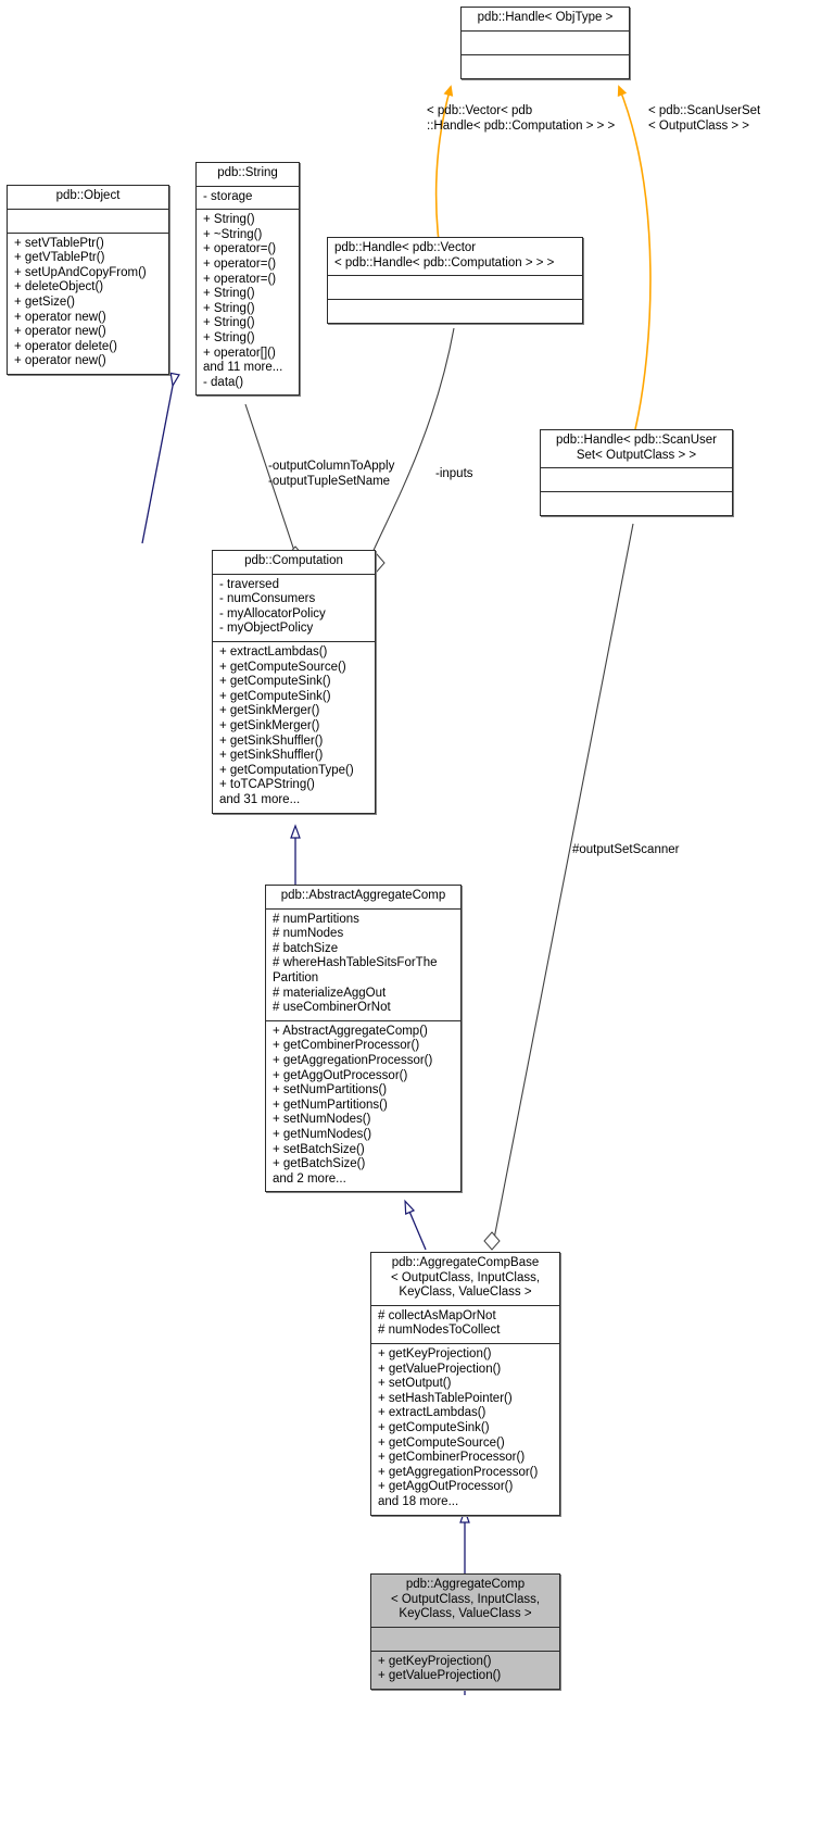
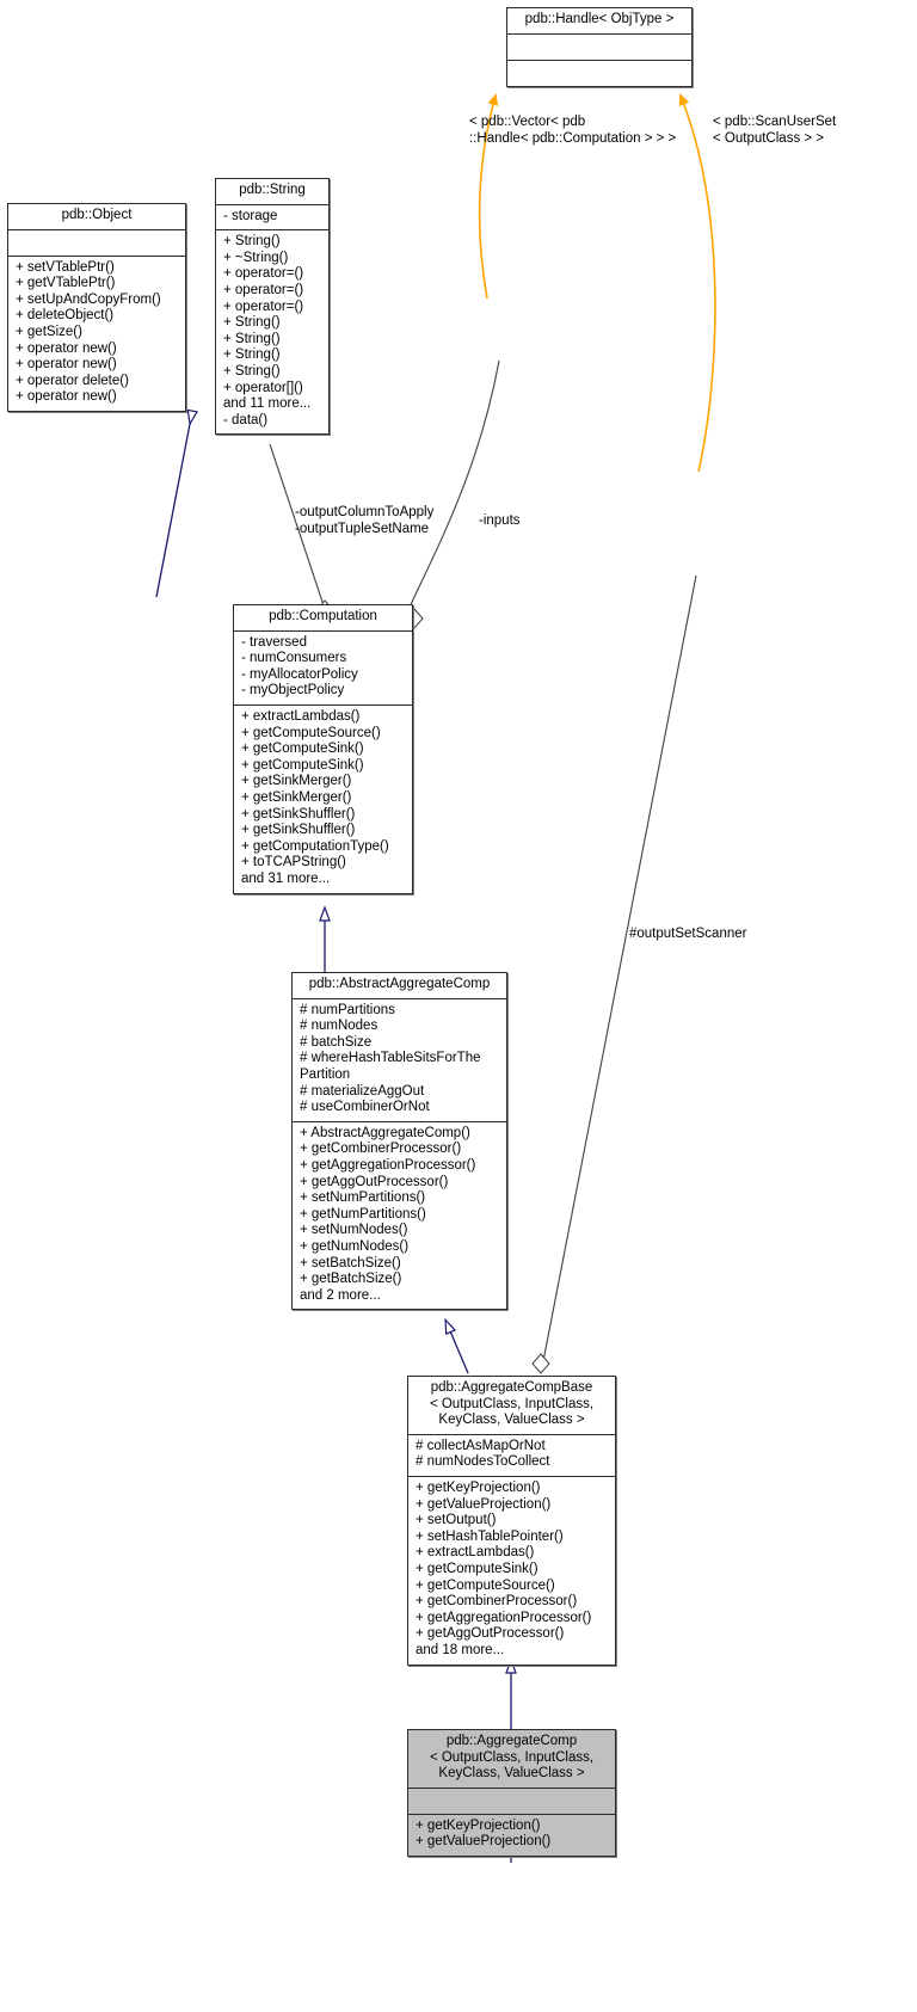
  pdb::Handle< ObjType >
  pdb::Object
  + setVTablePtr()
  + getVTablePtr()
  + setUpAndCopyFrom()
  + deleteObject()
  + getSize()
  + operator new()
  + operator new()
  + operator delete()
  + operator new()
  pdb::String
  - storage
  + String()
  + ~String()
  + operator=()
  + operator=()
  + operator=()
  + String()
  + String()
  + String()
  + String()
  + operator[]()
  and 11 more...
  - data()
- pdb::Handle< pdb::Vector
- < pdb::Handle< pdb::Computation > > >
- pdb::Handle< pdb::ScanUser
- Set< OutputClass > >
  pdb::Computation
  - traversed
  - numConsumers
  - myAllocatorPolicy
  - myObjectPolicy
  + extractLambdas()
  + getComputeSource()
  + getComputeSink()
  + getComputeSink()
  + getSinkMerger()
  + getSinkMerger()
  + getSinkShuffler()
  + getSinkShuffler()
  + getComputationType()
  + toTCAPString()
  and 31 more...
  pdb::AbstractAggregateComp
  # numPartitions
  # numNodes
  # batchSize
  # whereHashTableSitsForThe
  Partition
  # materializeAggOut
  # useCombinerOrNot
  + AbstractAggregateComp()
  + getCombinerProcessor()
  + getAggregationProcessor()
  + getAggOutProcessor()
  + setNumPartitions()
  + getNumPartitions()
  + setNumNodes()
  + getNumNodes()
  + setBatchSize()
  + getBatchSize()
  and 2 more...
  pdb::AggregateCompBase
  < OutputClass, InputClass,
  KeyClass, ValueClass >
  # collectAsMapOrNot
  # numNodesToCollect
  + getKeyProjection()
  + getValueProjection()
  + setOutput()
  + setHashTablePointer()
  + extractLambdas()
  + getComputeSink()
  + getComputeSource()
  + getCombinerProcessor()
  + getAggregationProcessor()
  + getAggOutProcessor()
  and 18 more...
  pdb::AggregateComp
  < OutputClass, InputClass,
  KeyClass, ValueClass >
  + getKeyProjection()
  + getValueProjection()
  < pdb::Vector< pdb
  ::Handle< pdb::Computation > > >
  < pdb::ScanUserSet
  < OutputClass > >
  -outputColumnToApply
  -outputTupleSetName
  -inputs
  #outputSetScanner
